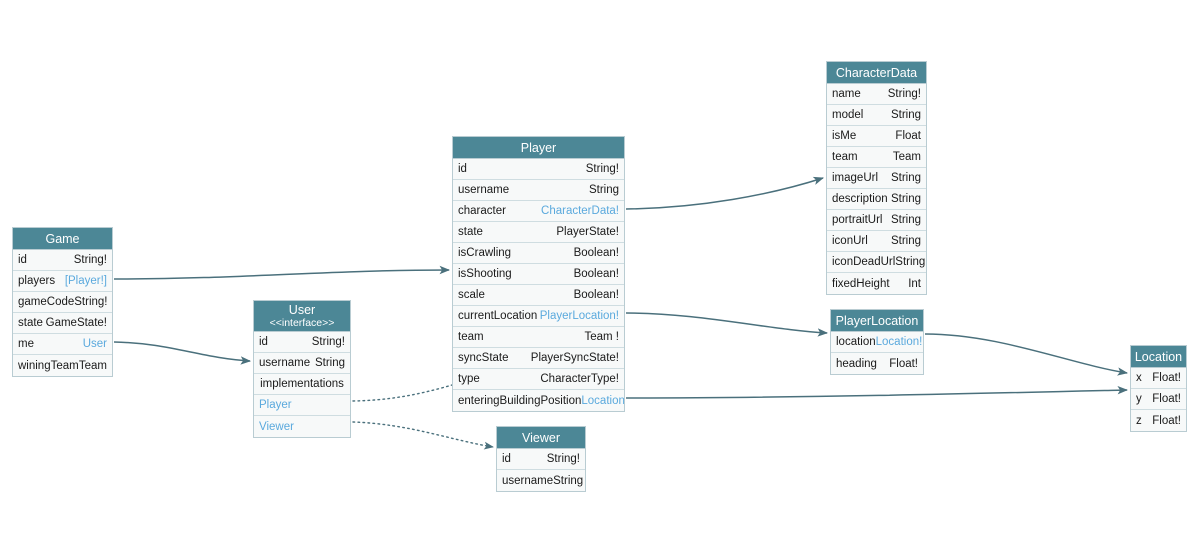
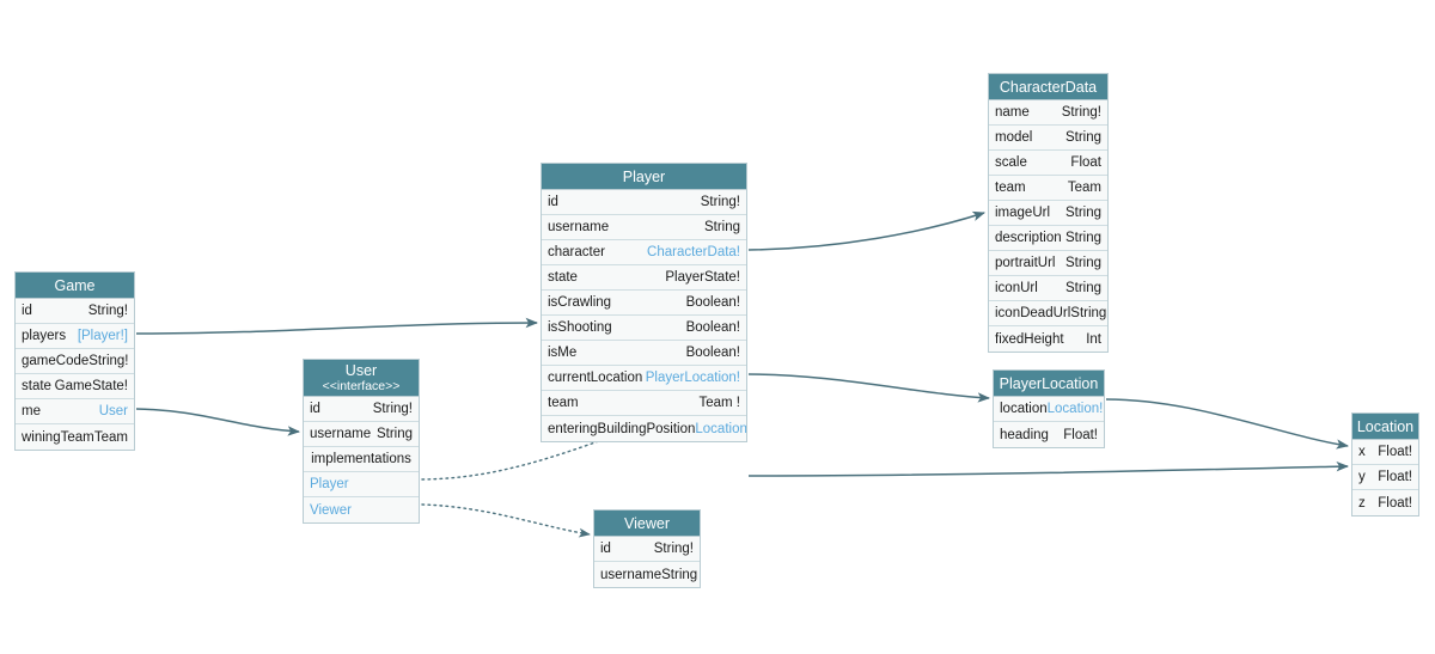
  Game
  id
  String!
  players
  [Player!]
  gameCode
  String!
  state
  GameState!
  me
  User
  winingTeam
  Team
  User
  <<interface>>
  id
  String!
  username
  String
  implementations
  Player
  Viewer
  Player
  id
  String!
  username
  String
  character
  CharacterData!
  state
  PlayerState!
  isCrawling
  Boolean!
  isShooting
  Boolean!
- scale
+ isMe
  Boolean!
  currentLocation
  PlayerLocation!
  team
  Team !
- syncState
- PlayerSyncState!
- type
- CharacterType!
  enteringBuildingPosition
  Location
  Viewer
  id
  String!
  username
  String
  CharacterData
  name
  String!
  model
  String
- isMe
+ scale
  Float
  team
  Team
  imageUrl
  String
  description
  String
  portraitUrl
  String
  iconUrl
  String
  iconDeadUrl
  String
  fixedHeight
  Int
  PlayerLocation
  location
  Location!
  heading
  Float!
  Location
  x
  Float!
  y
  Float!
  z
  Float!
